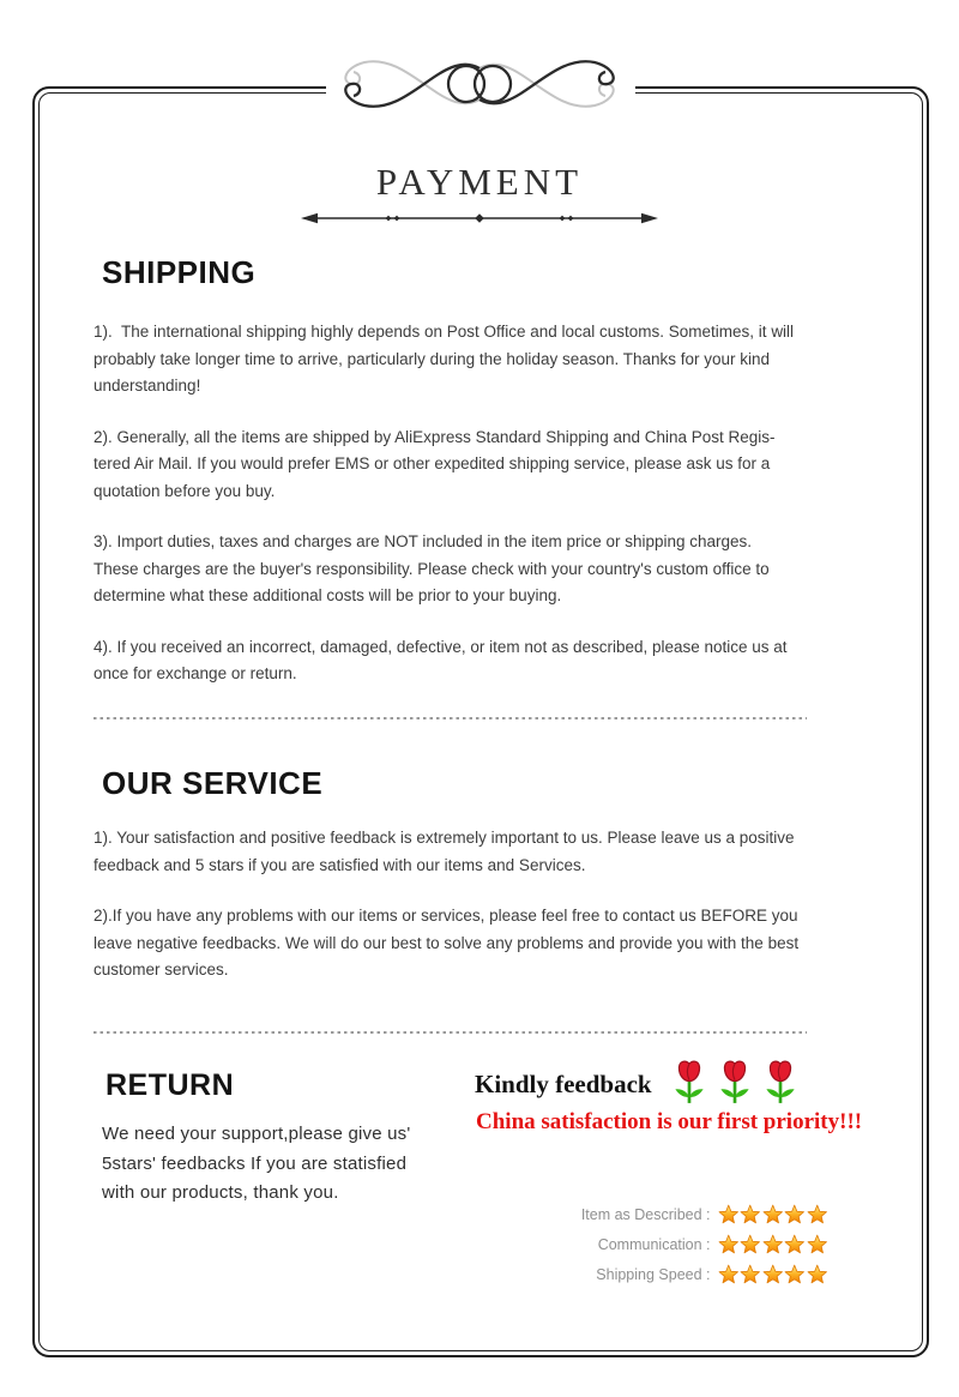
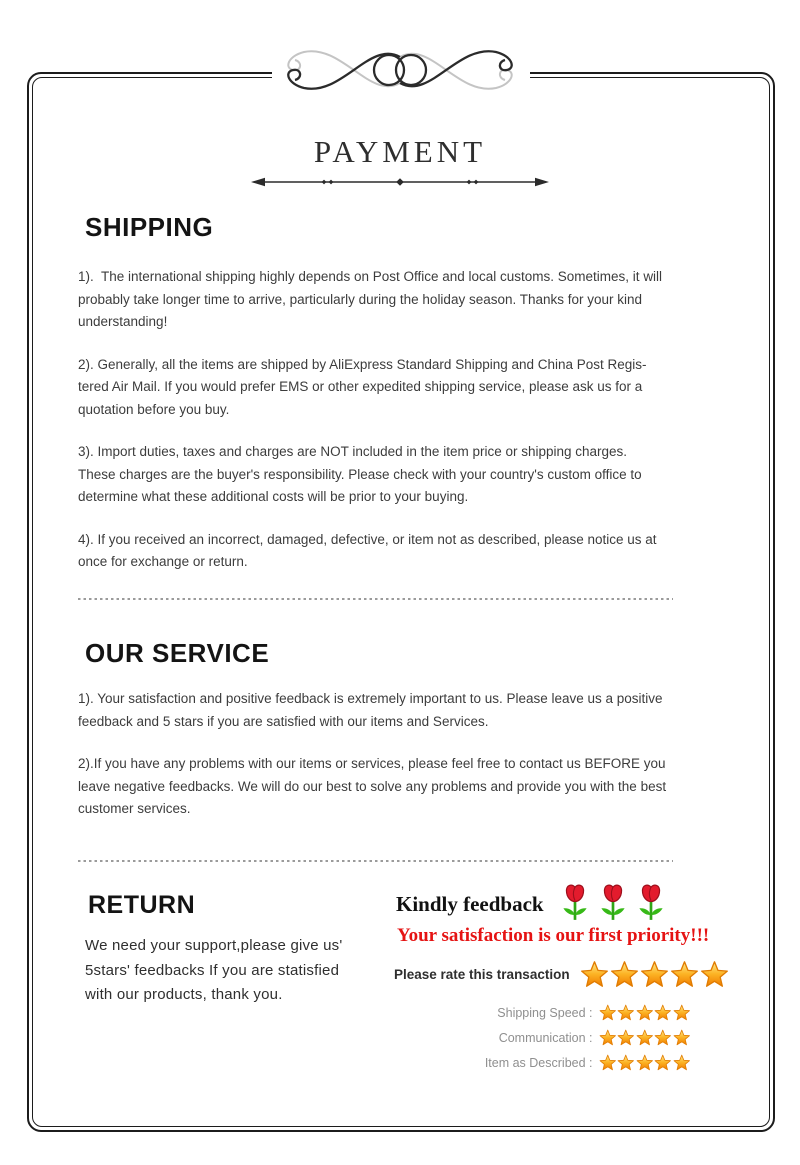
  PAYMENT
  SHIPPING
  1). The international shipping highly depends on Post Office and local customs. Sometimes, it will
  probably take longer time to arrive, particularly during the holiday season. Thanks for your kind
  understanding!
  2). Generally, all the items are shipped by AliExpress Standard Shipping and China Post Regis-
  tered Air Mail. If you would prefer EMS or other expedited shipping service, please ask us for a
  quotation before you buy.
  3). Import duties, taxes and charges are NOT included in the item price or shipping charges.
  These charges are the buyer's responsibility. Please check with your country's custom office to
  determine what these additional costs will be prior to your buying.
  4). If you received an incorrect, damaged, defective, or item not as described, please notice us at
  once for exchange or return.
  OUR SERVICE
  1). Your satisfaction and positive feedback is extremely important to us. Please leave us a positive
  feedback and 5 stars if you are satisfied with our items and Services.
  2).If you have any problems with our items or services, please feel free to contact us BEFORE you
  leave negative feedbacks. We will do our best to solve any problems and provide you with the best
  customer services.
  RETURN
  We need your support,please give us'
  5stars' feedbacks If you are statisfied
  with our products, thank you.
  Kindly feedback
- China satisfaction is our first priority!!!
+ Your satisfaction is our first priority!!!
+ Please rate this transaction
- Item as Described :
+ Shipping Speed :
  Communication :
- Shipping Speed :
+ Item as Described :
